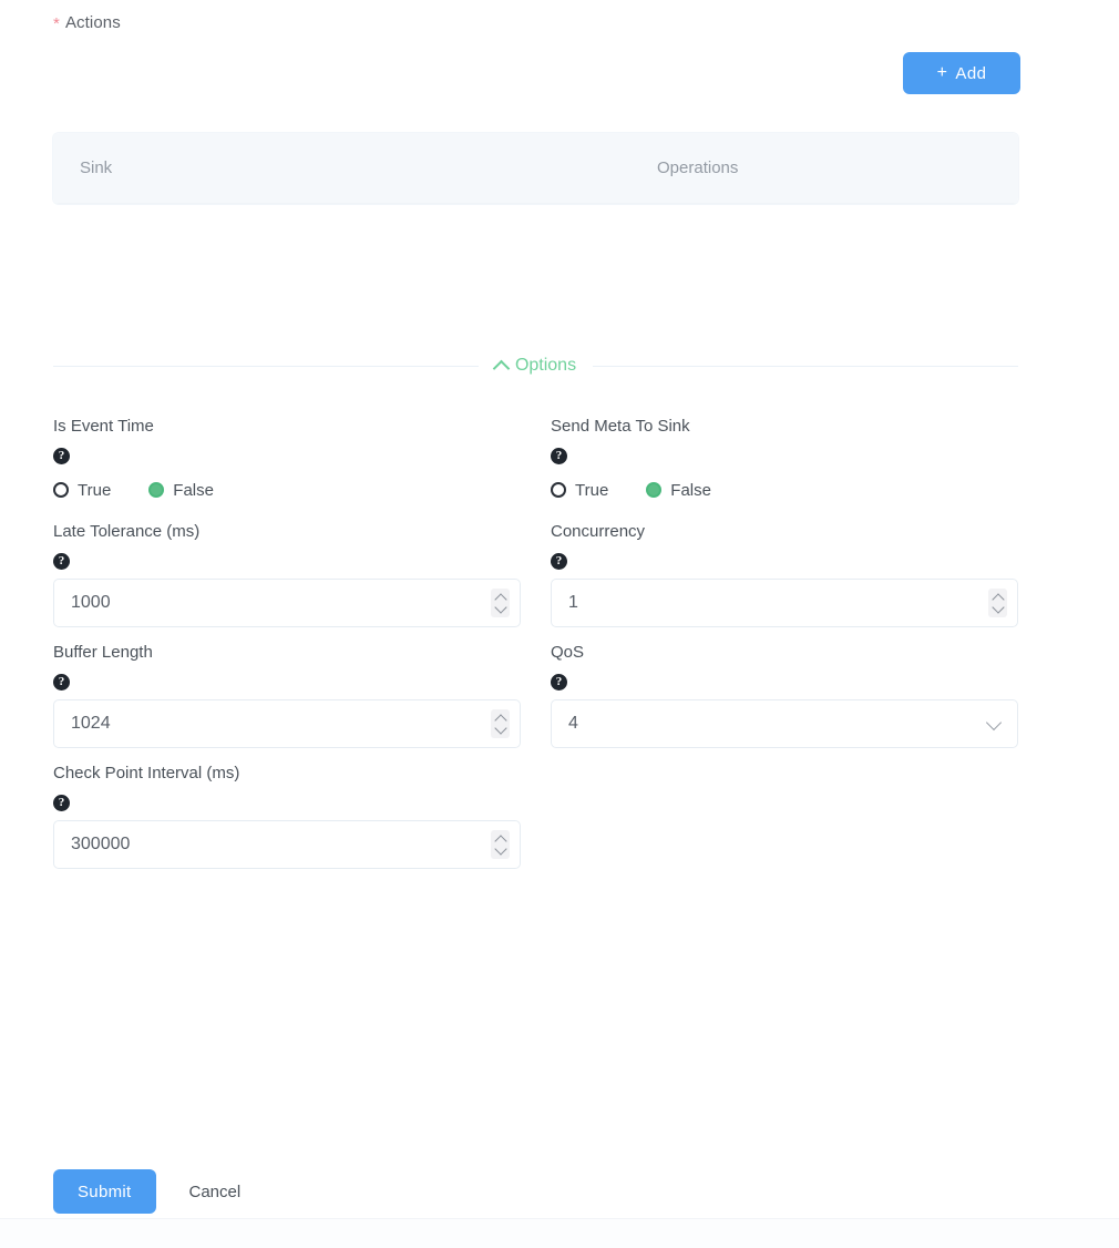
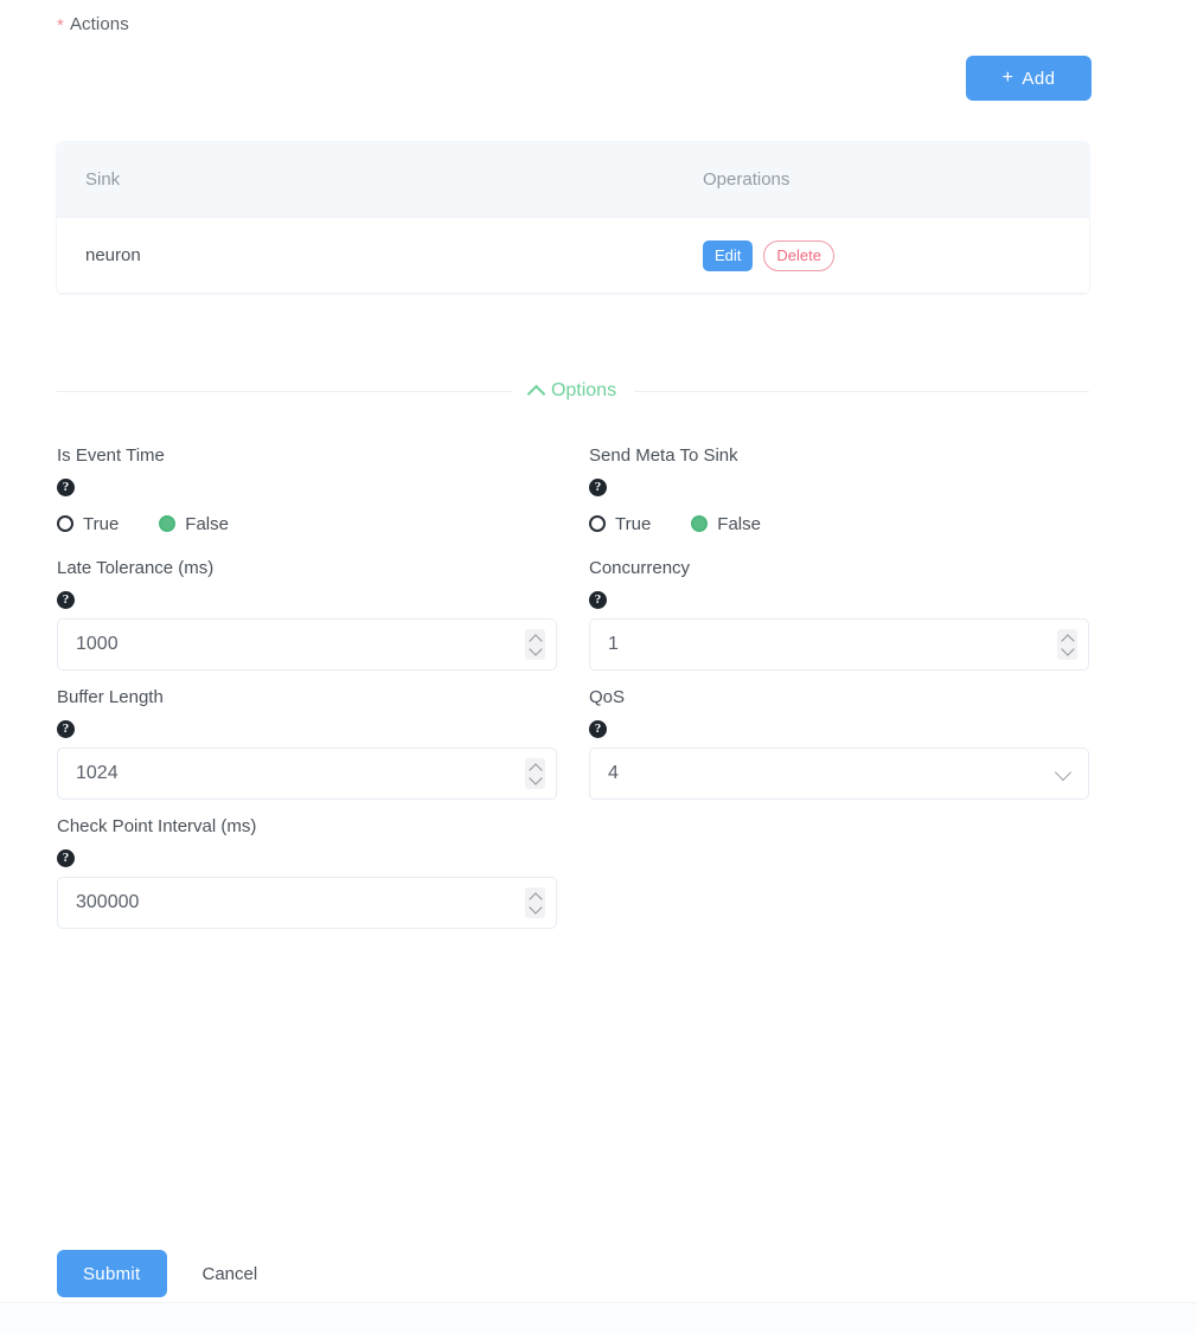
  * Actions
  +
  Add
  Sink
  Operations
+ neuron
+ Edit
+ Delete
  Options
  Is Event Time
  ?
  True
  False
  Send Meta To Sink
  ?
  True
  False
  Late Tolerance (ms)
  ?
  1000
  Concurrency
  ?
  1
  Buffer Length
  ?
  1024
  QoS
  ?
  4
  Check Point Interval (ms)
  ?
  300000
  Submit
  Cancel
